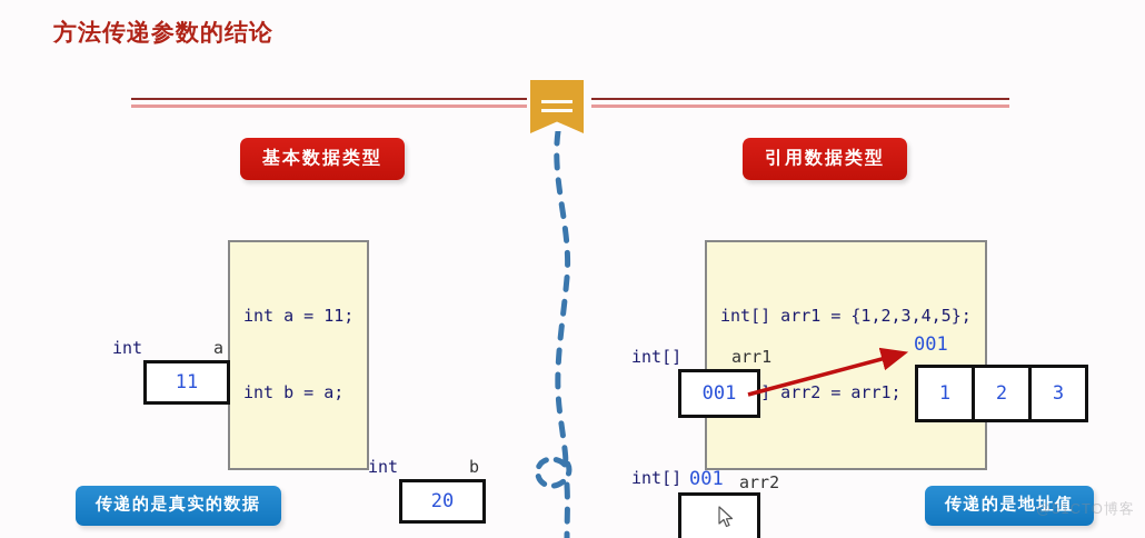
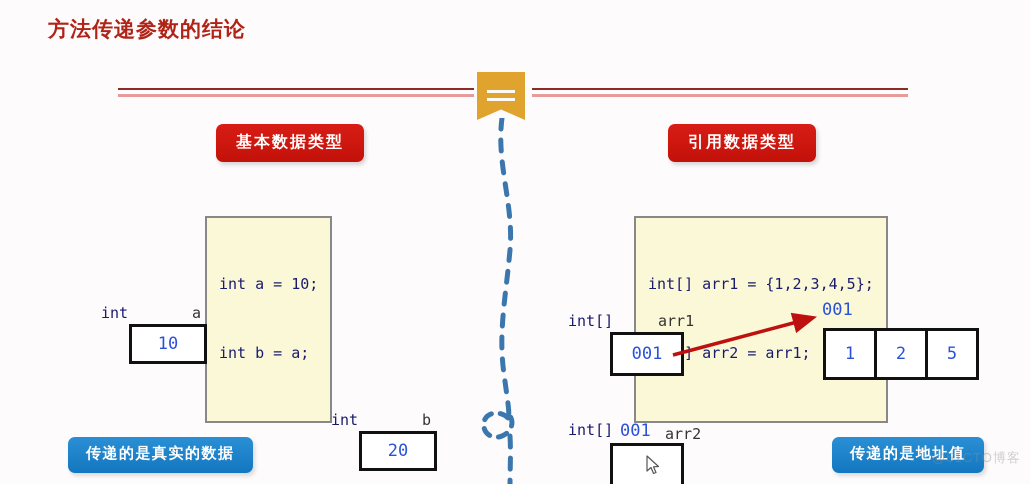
  方法传递参数的结论
  基本数据类型
  引用数据类型
- int a = 11;
+ int a = 10;
  int b = a;
  int[] arr1 = {1,2,3,4,5};
  ] arr2 = arr1;
  int
  a
- 11
+ 10
  int
  b
  20
  int[]
  arr1
  001
  int[]
  001
  arr2
  001
  1
  2
- 3
+ 5
  传递的是真实的数据
  传递的是地址值
  @51CTO博客
